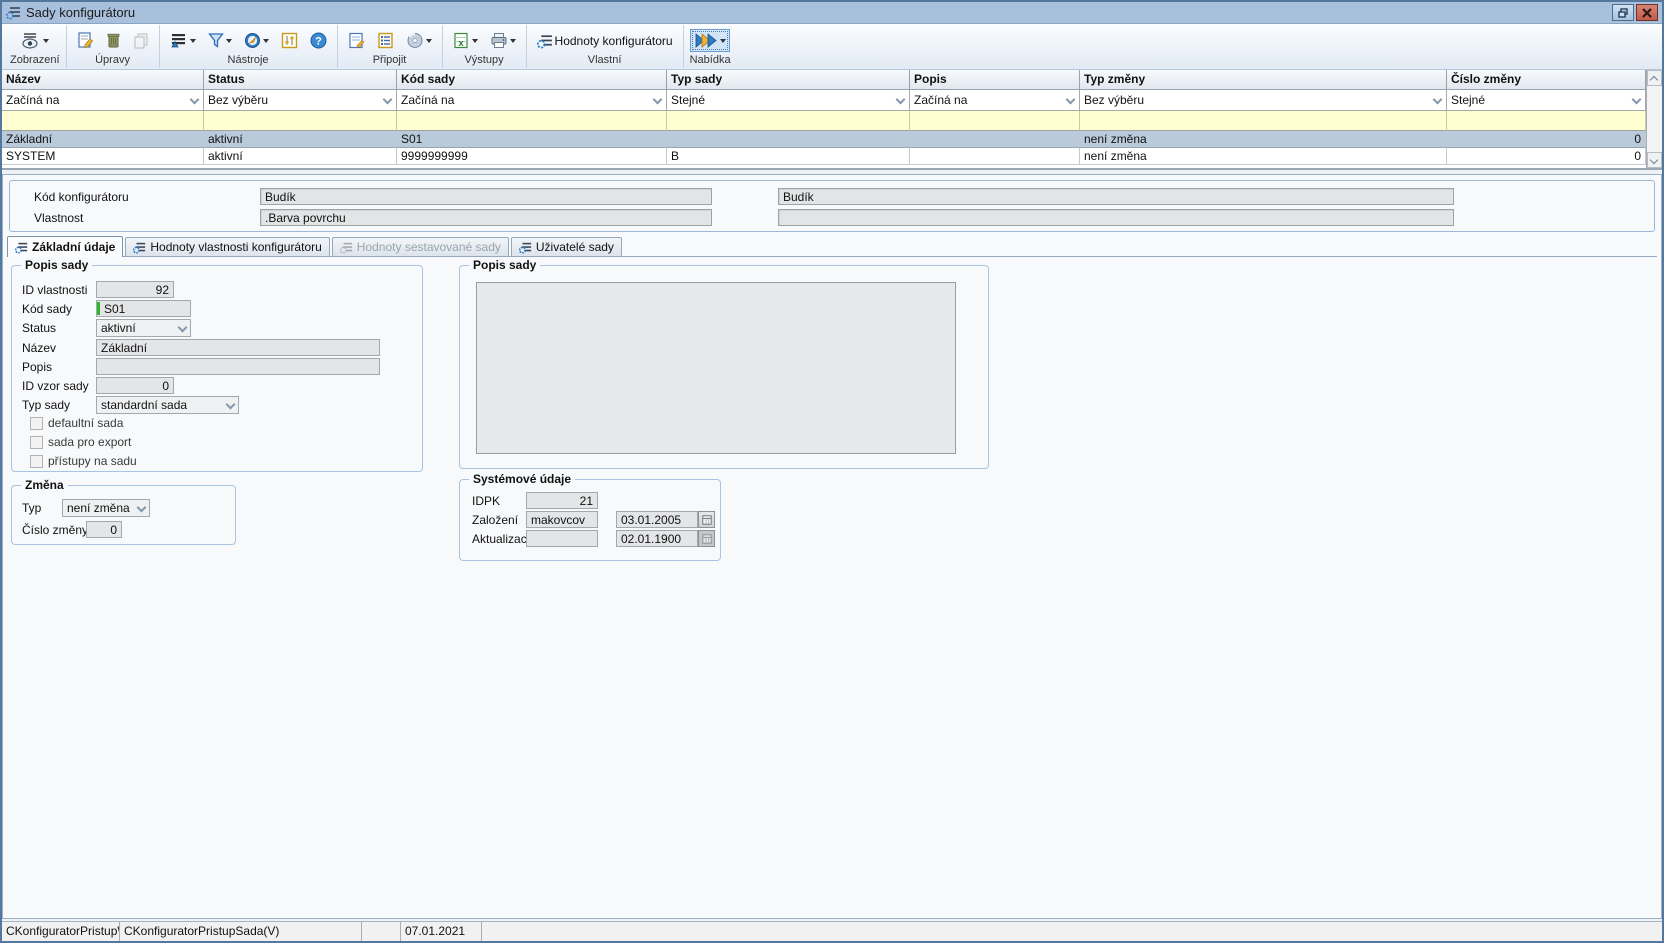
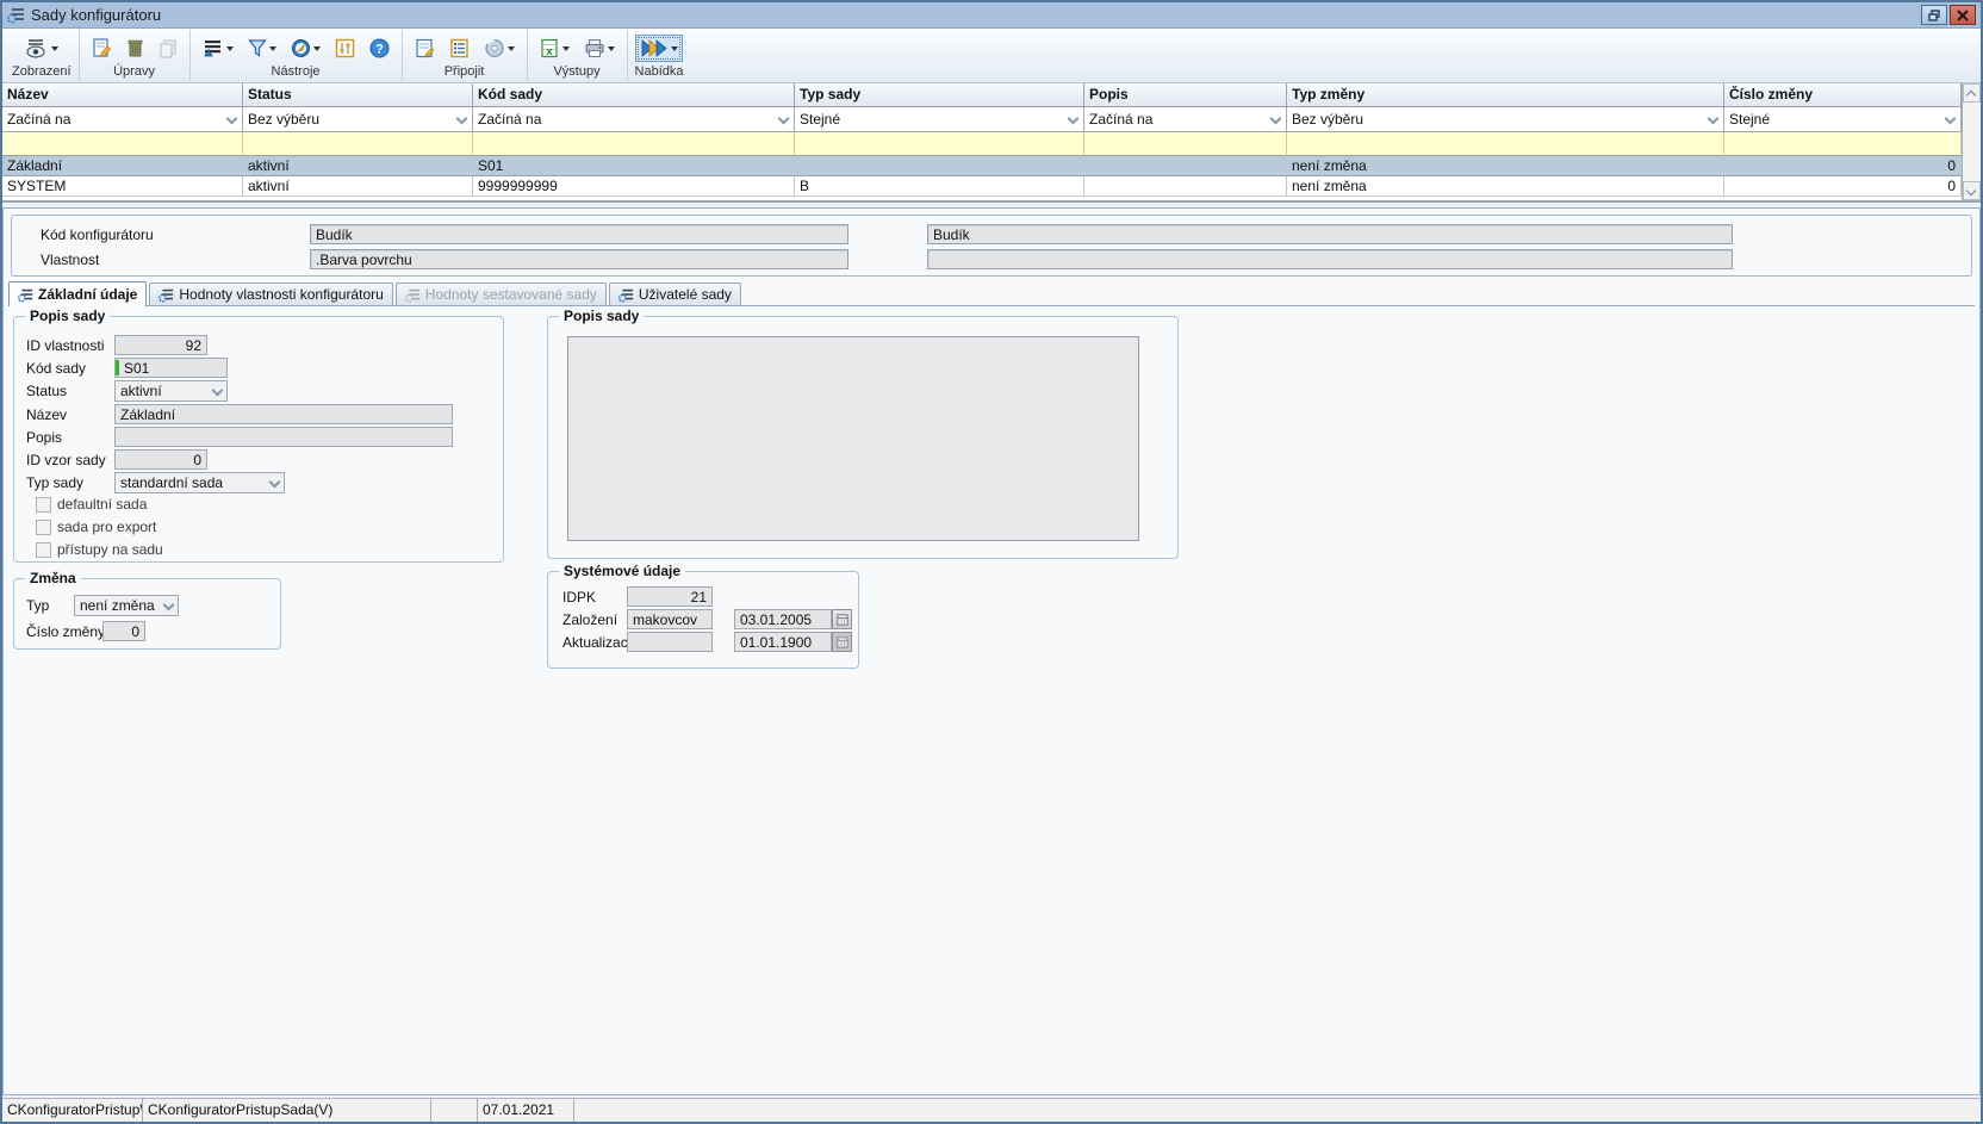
  Sady konfigurátoru
  Zobrazení
  Úpravy
  ?
  Nástroje
  Připojit
  x
  Výstupy
- Hodnoty konfigurátoru
- Vlastní
  Nabídka
  Název
  Status
  Kód sady
  Typ sady
  Popis
  Typ změny
  Číslo změny
  Začíná na
  Bez výběru
  Začíná na
  Stejné
  Začíná na
  Bez výběru
  Stejné
  Základní
  aktivní
  S01
  není změna
  0
  SYSTEM
  aktivní
  9999999999
  B
  není změna
  0
  Kód konfigurátoru
  Budík
  Budík
  Vlastnost
  .Barva povrchu
  Základní údaje
  Hodnoty vlastnosti konfigurátoru
  Hodnoty sestavované sady
  Uživatelé sady
  Popis sady
  ID vlastnosti
  92
  Kód sady
  S01
  Status
  aktivní
  Název
  Základní
  Popis
  ID vzor sady
  0
  Typ sady
  standardní sada
  defaultní sada
  sada pro export
  přístupy na sadu
  Změna
  Typ
  není změna
  Číslo změn
  0
  Popis sady
  Systémové údaje
  IDPK
  21
  Založení
  makovcov
  03.01.2005
  Aktualizac
- 02.01.1900
+ 01.01.1900
  CKonfiguratorPristup
  CKonfiguratorPristupSada(V)
  07.01.2021
